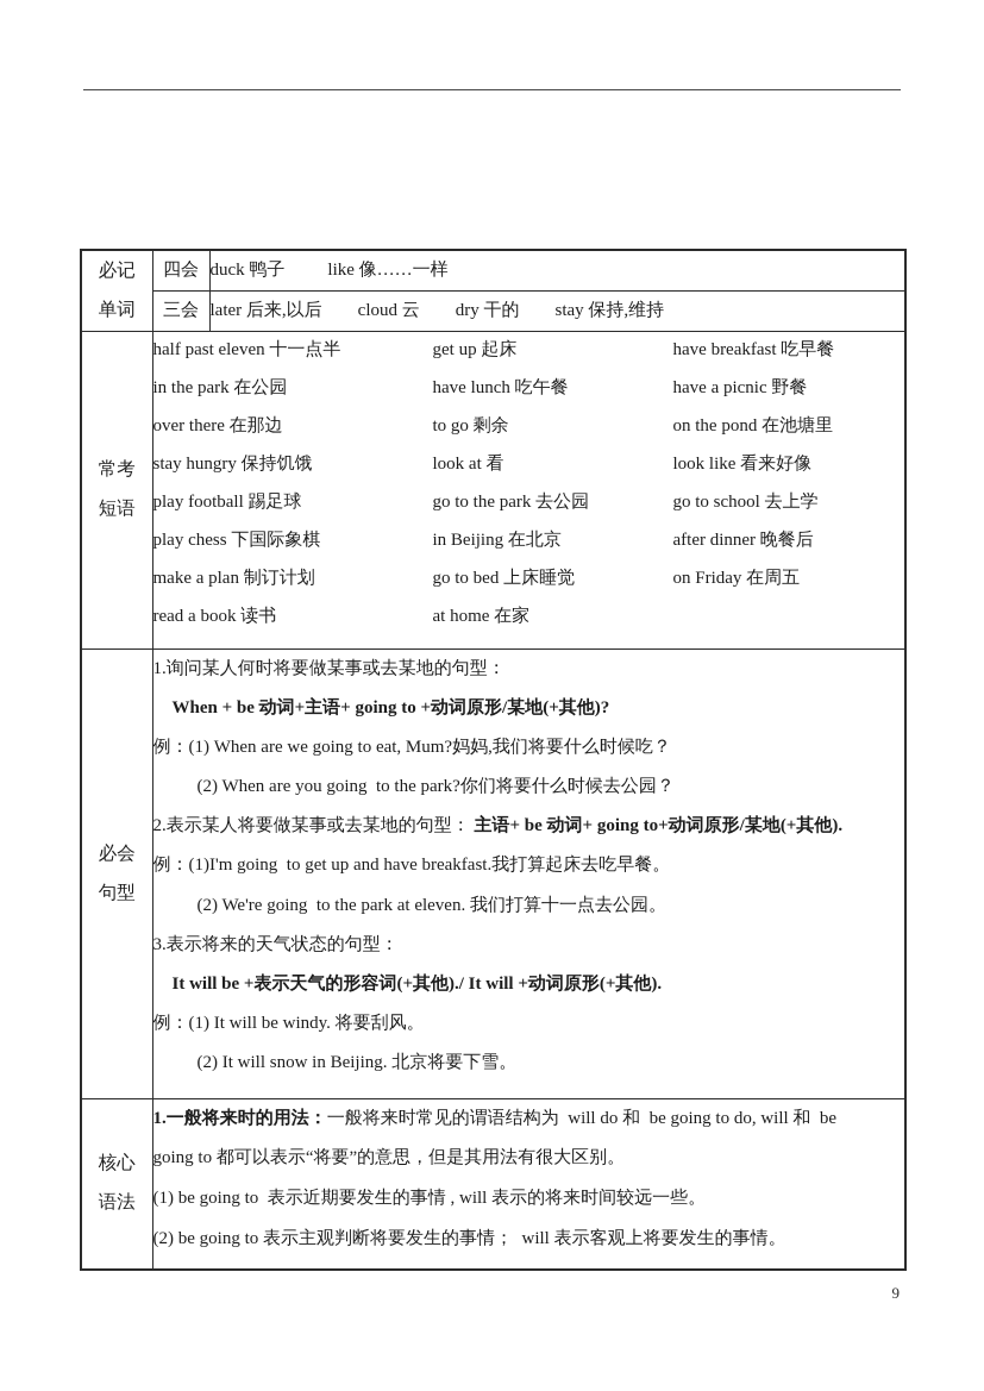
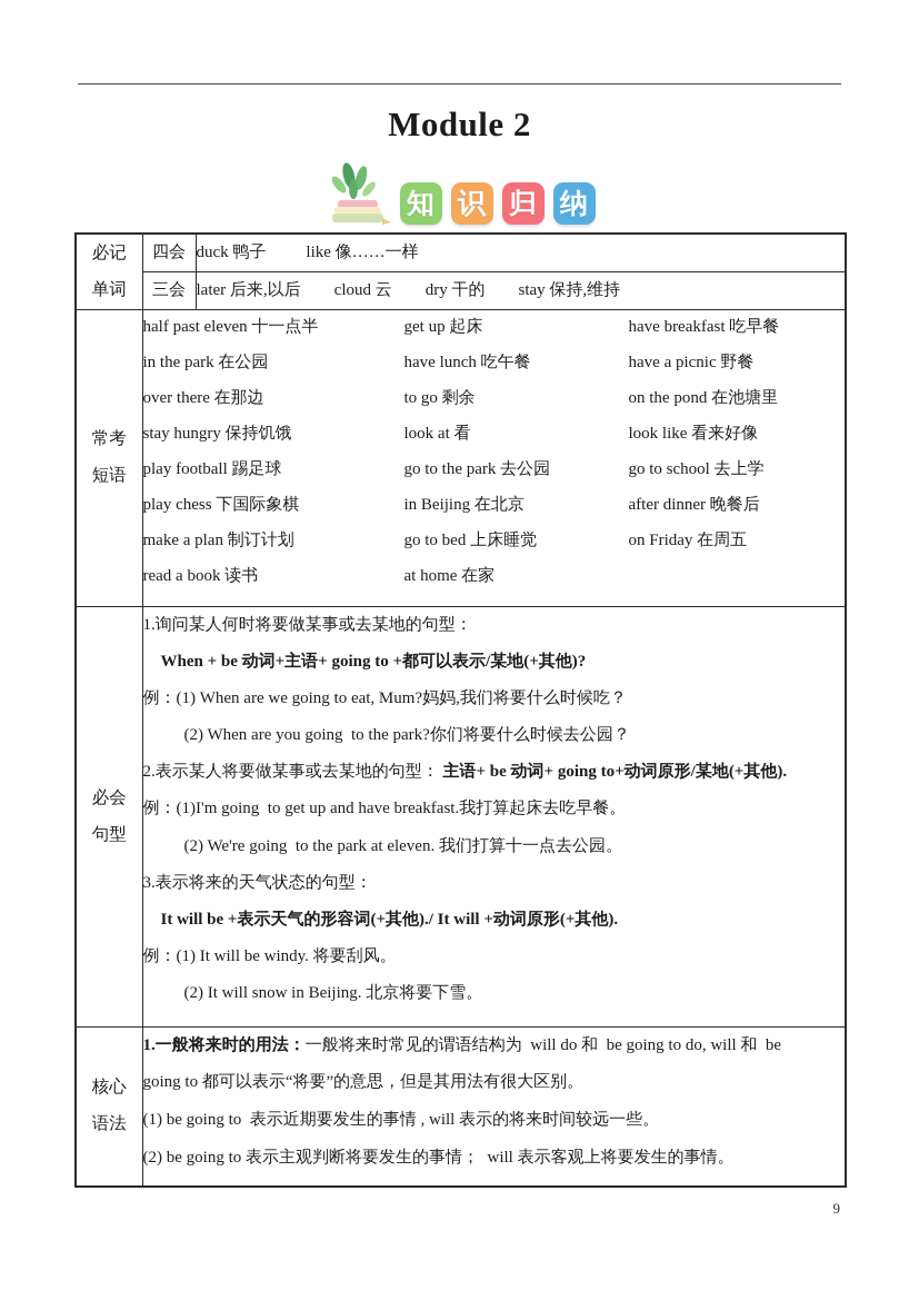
+ Module 2
+ 知
+ 识
+ 归
+ 纳
  必记 单词	四会	duck 鸭子 like 像……一样
  三会	later 后来,以后 cloud 云 dry 干的 stay 保持,维持
  常考 短语	half past eleven 十一点半 get up 起床 have breakfast 吃早餐in the park 在公园 have lunch 吃午餐 have a picnic 野餐over there 在那边 to go 剩余 on the pond 在池塘里stay hungry 保持饥饿 look at 看 look like 看来好像play football 踢足球 go to the park 去公园 go to school 去上学play chess 下国际象棋 in Beijing 在北京 after dinner 晚餐后make a plan 制订计划 go to bed 上床睡觉 on Friday 在周五read a book 读书 at home 在家
- 必会 句型	1.询问某人何时将要做某事或去某地的句型：When + be 动词+主语+ going to +动词原形/某地(+其他)?例：(1) When are we going to eat, Mum?妈妈,我们将要什么时候吃？(2) When are you going to the park?你们将要什么时候去公园？2.表示某人将要做某事或去某地的句型： 主语+ be 动词+ going to+动词原形/某地(+其他).例：(1)I'm going to get up and have breakfast.我打算起床去吃早餐。(2) We're going to the park at eleven. 我们打算十一点去公园。3.表示将来的天气状态的句型：It will be +表示天气的形容词(+其他)./ It will +动词原形(+其他).例：(1) It will be windy. 将要刮风。(2) It will snow in Beijing. 北京将要下雪。
+ 必会 句型	1.询问某人何时将要做某事或去某地的句型：When + be 动词+主语+ going to +都可以表示/某地(+其他)?例：(1) When are we going to eat, Mum?妈妈,我们将要什么时候吃？(2) When are you going to the park?你们将要什么时候去公园？2.表示某人将要做某事或去某地的句型： 主语+ be 动词+ going to+动词原形/某地(+其他).例：(1)I'm going to get up and have breakfast.我打算起床去吃早餐。(2) We're going to the park at eleven. 我们打算十一点去公园。3.表示将来的天气状态的句型：It will be +表示天气的形容词(+其他)./ It will +动词原形(+其他).例：(1) It will be windy. 将要刮风。(2) It will snow in Beijing. 北京将要下雪。
  核心 语法	1.一般将来时的用法：一般将来时常见的谓语结构为 will do 和 be going to do, will 和 begoing to 都可以表示“将要”的意思，但是其用法有很大区别。(1) be going to 表示近期要发生的事情 , will 表示的将来时间较远一些。(2) be going to 表示主观判断将要发生的事情； will 表示客观上将要发生的事情。
  9
